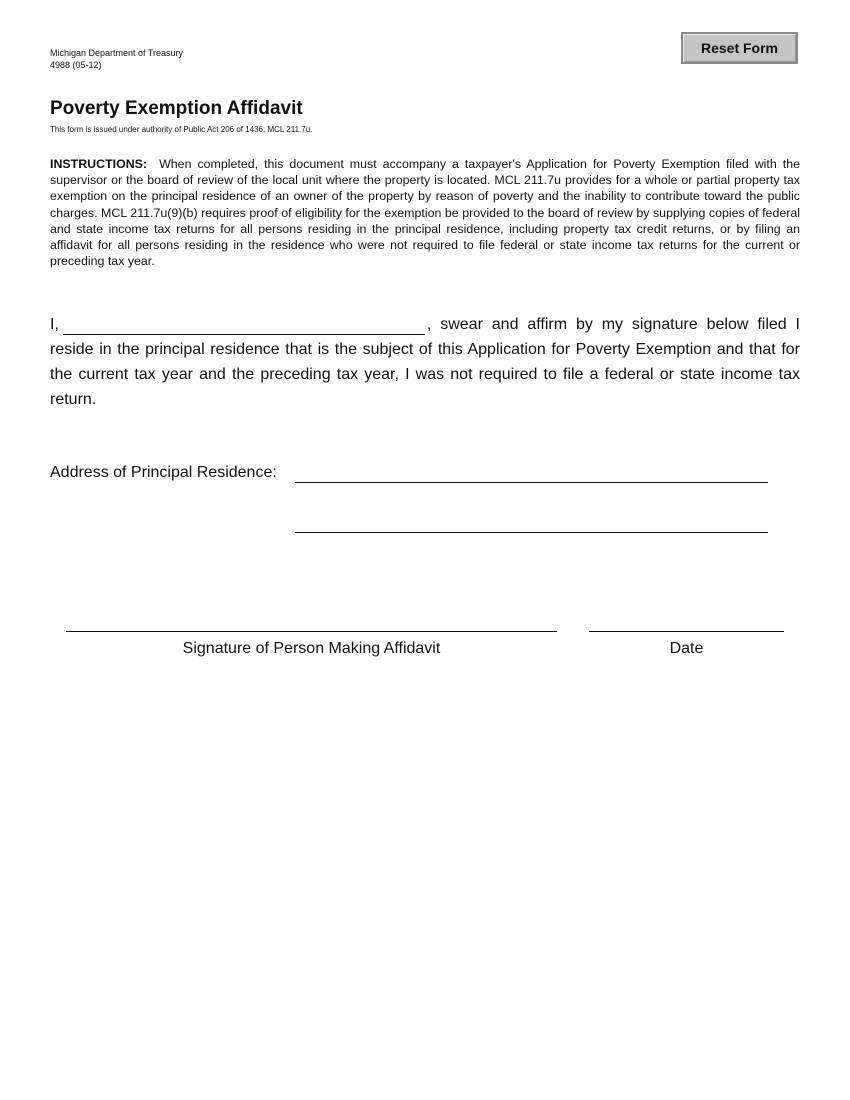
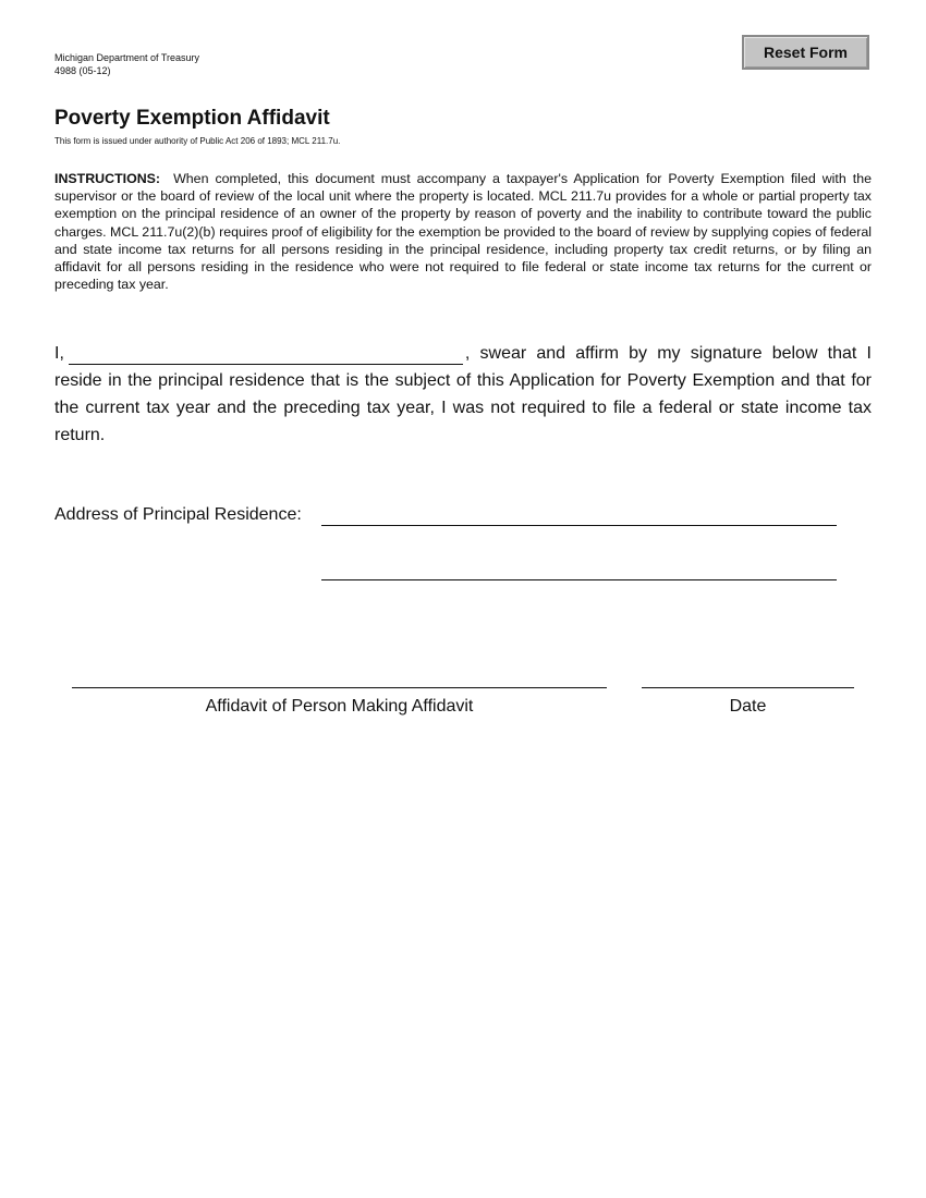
  Michigan Department of Treasury
  4988 (05-12)
  Reset Form
  Poverty Exemption Affidavit
- This form is issued under authority of Public Act 206 of 1436; MCL 211.7u.
+ This form is issued under authority of Public Act 206 of 1893; MCL 211.7u.
- INSTRUCTIONS: When completed, this document must accompany a taxpayer's Application for Poverty Exemption filed with the supervisor or the board of review of the local unit where the property is located. MCL 211.7u provides for a whole or partial property tax exemption on the principal residence of an owner of the property by reason of poverty and the inability to contribute toward the public charges. MCL 211.7u(9)(b) requires proof of eligibility for the exemption be provided to the board of review by supplying copies of federal and state income tax returns for all persons residing in the principal residence, including property tax credit returns, or by filing an affidavit for all persons residing in the residence who were not required to file federal or state income tax returns for the current or preceding tax year.
+ INSTRUCTIONS: When completed, this document must accompany a taxpayer's Application for Poverty Exemption filed with the supervisor or the board of review of the local unit where the property is located. MCL 211.7u provides for a whole or partial property tax exemption on the principal residence of an owner of the property by reason of poverty and the inability to contribute toward the public charges. MCL 211.7u(2)(b) requires proof of eligibility for the exemption be provided to the board of review by supplying copies of federal and state income tax returns for all persons residing in the principal residence, including property tax credit returns, or by filing an affidavit for all persons residing in the residence who were not required to file federal or state income tax returns for the current or preceding tax year.
- I, , swear and affirm by my signature below filed I reside in the principal residence that is the subject of this Application for Poverty Exemption and that for the current tax year and the preceding tax year, I was not required to file a federal or state income tax return.
+ I, , swear and affirm by my signature below that I reside in the principal residence that is the subject of this Application for Poverty Exemption and that for the current tax year and the preceding tax year, I was not required to file a federal or state income tax return.
  Address of Principal Residence:
- Signature of Person Making Affidavit
+ Affidavit of Person Making Affidavit
  Date
